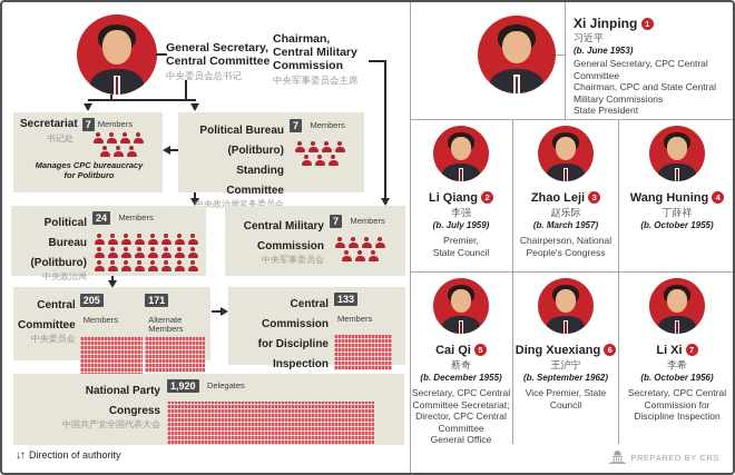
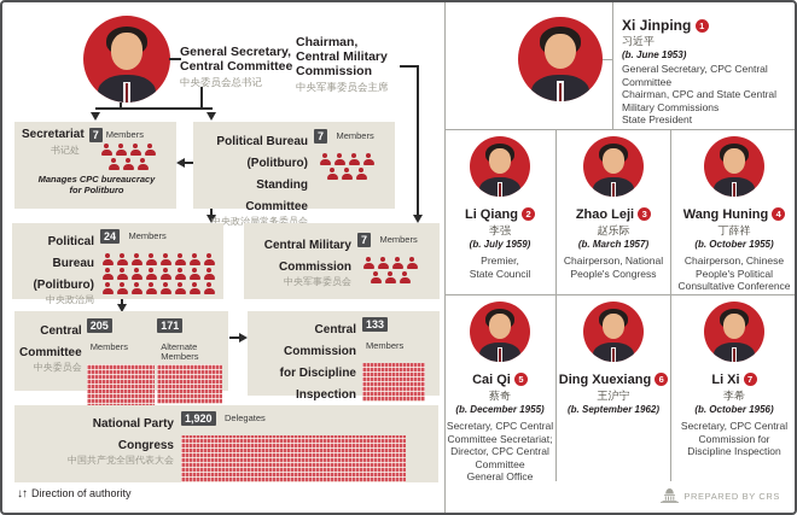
  General Secretary,
  Central Committee
  中央委员会总书记
  Chairman,
  Central Military
  Commission
  中央军事委员会主席
  Secretariat
  7
  Members
  书记处
  Manages CPC bureaucracy
  for Politburo
  Political Bureau
  (Politburo) Standing
  Committee
  中央政治局常务委员会
  7 Members
  Political Bureau
  (Politburo)
  中央政治局
  24 Members
  Central Military
  Commission
  中央军事委员会
  7 Members
  Central
  Committee
  中央委员会
  205 Members
  171 Alternate
  Members
  Central
  Commission
  for Discipline
  Inspection
  133 Members
  National Party
  Congress
  中国共产党全国代表大会
  1,920 Delegates
  ↓↑ Direction of authority
  Xi Jinping 1
  习近平
  (b. June 1953)
  General Secretary, CPC Central
  Committee
  Chairman, CPC and State Central
  Military Commissions
  State President
  Li Qiang 2
  李强
  (b. July 1959)
  Premier,
  State Council
  Zhao Leji 3
  赵乐际
  (b. March 1957)
  Chairperson, National
  People's Congress
  Wang Huning 4
  丁薛祥
  (b. October 1955)
+ Chairperson, Chinese
+ People's Political
+ Consultative Conference
  Cai Qi 5
  蔡奇
  (b. December 1955)
  Secretary, CPC Central
  Committee Secretariat;
  Director, CPC Central
  Committee
  General Office
  Ding Xuexiang 6
  王沪宁
  (b. September 1962)
- Vice Premier, State
- Council
  Li Xi 7
  李希
  (b. October 1956)
  Secretary, CPC Central
  Commission for
  Discipline Inspection
  PREPARED BY CRS
